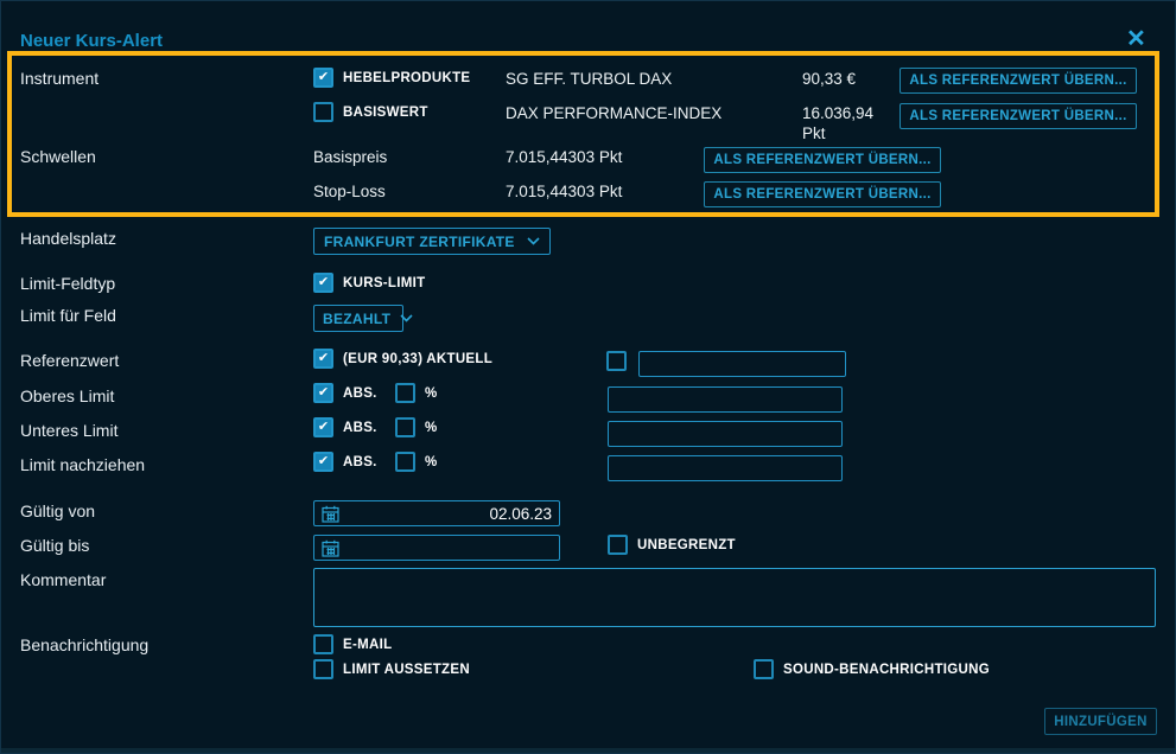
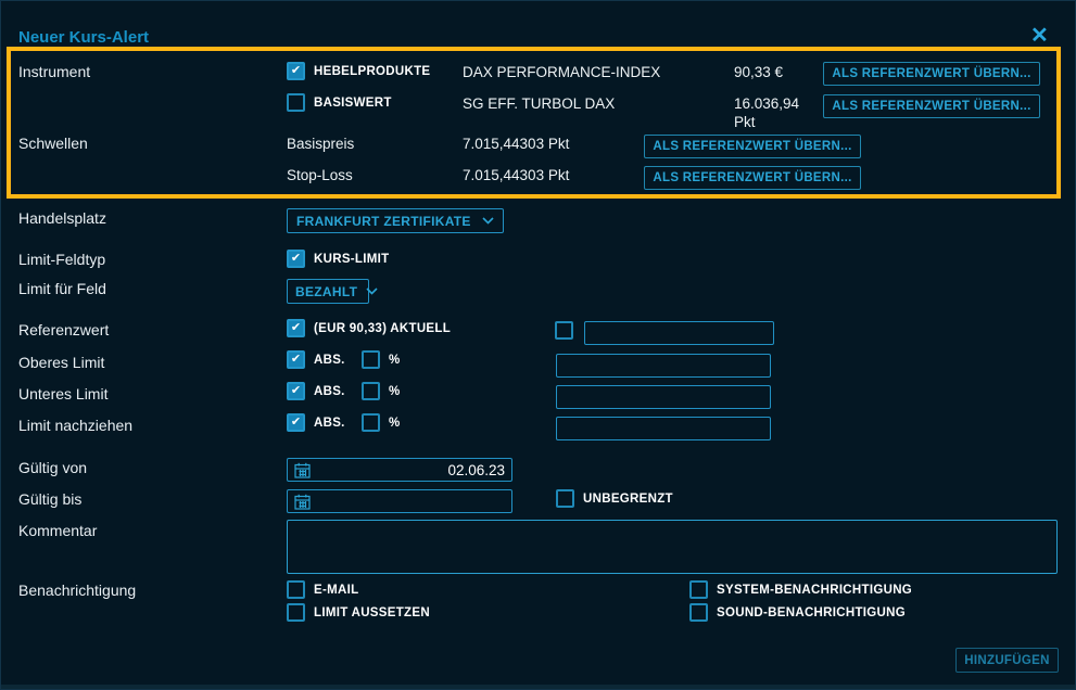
  Neuer Kurs-Alert
  ✕
  Instrument
  ✔
  HEBELPRODUKTE
- SG EFF. TURBOL DAX
+ DAX PERFORMANCE-INDEX
  90,33 €
  ALS REFERENZWERT ÜBERN...
  BASISWERT
- DAX PERFORMANCE-INDEX
+ SG EFF. TURBOL DAX
  16.036,94 Pkt
  ALS REFERENZWERT ÜBERN...
  Schwellen
  Basispreis
  7.015,44303 Pkt
  ALS REFERENZWERT ÜBERN...
  Stop-Loss
  7.015,44303 Pkt
  ALS REFERENZWERT ÜBERN...
  Handelsplatz
  FRANKFURT ZERTIFIKATE
  Limit-Feldtyp
  ✔
  KURS-LIMIT
  Limit für Feld
  BEZAHLT
  Referenzwert
  ✔
  (EUR 90,33) AKTUELL
  Oberes Limit
  ✔
  ABS.
  %
  Unteres Limit
  ✔
  ABS.
  %
  Limit nachziehen
  ✔
  ABS.
  %
  Gültig von
  02.06.23
  Gültig bis
  UNBEGRENZT
  Kommentar
  Benachrichtigung
  E-MAIL
  LIMIT AUSSETZEN
+ SYSTEM-BENACHRICHTIGUNG
  SOUND-BENACHRICHTIGUNG
  HINZUFÜGEN
